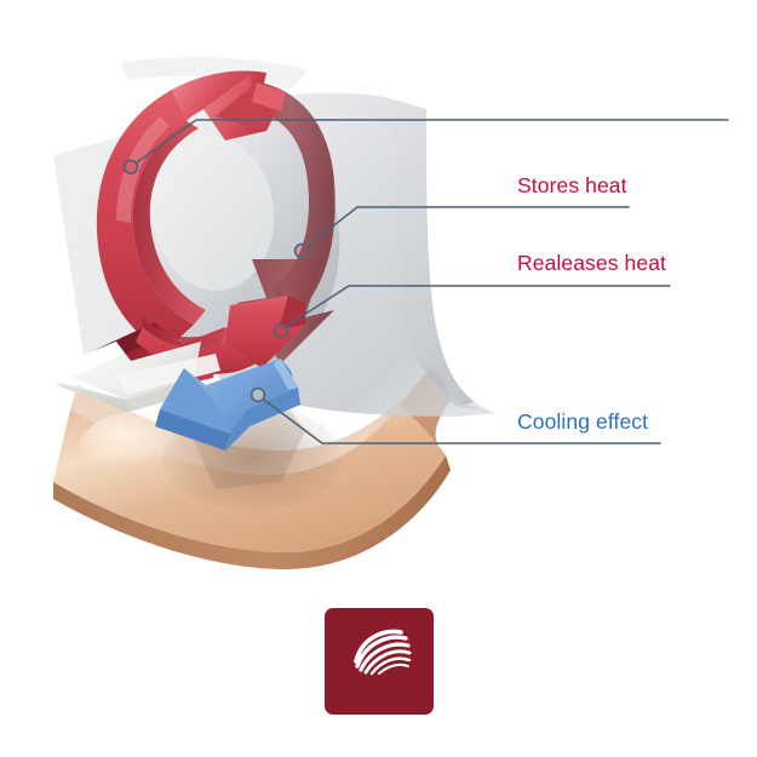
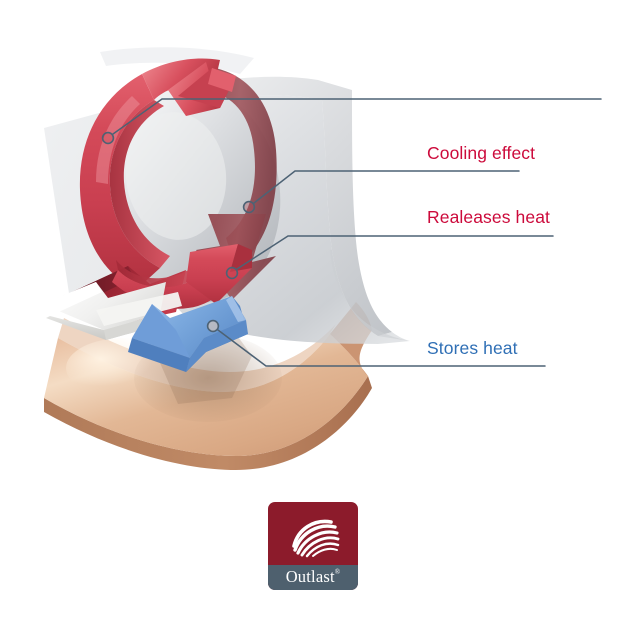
- Stores heat
+ Cooling effect
  Realeases heat
- Cooling effect
+ Stores heat
+ Outlast®
